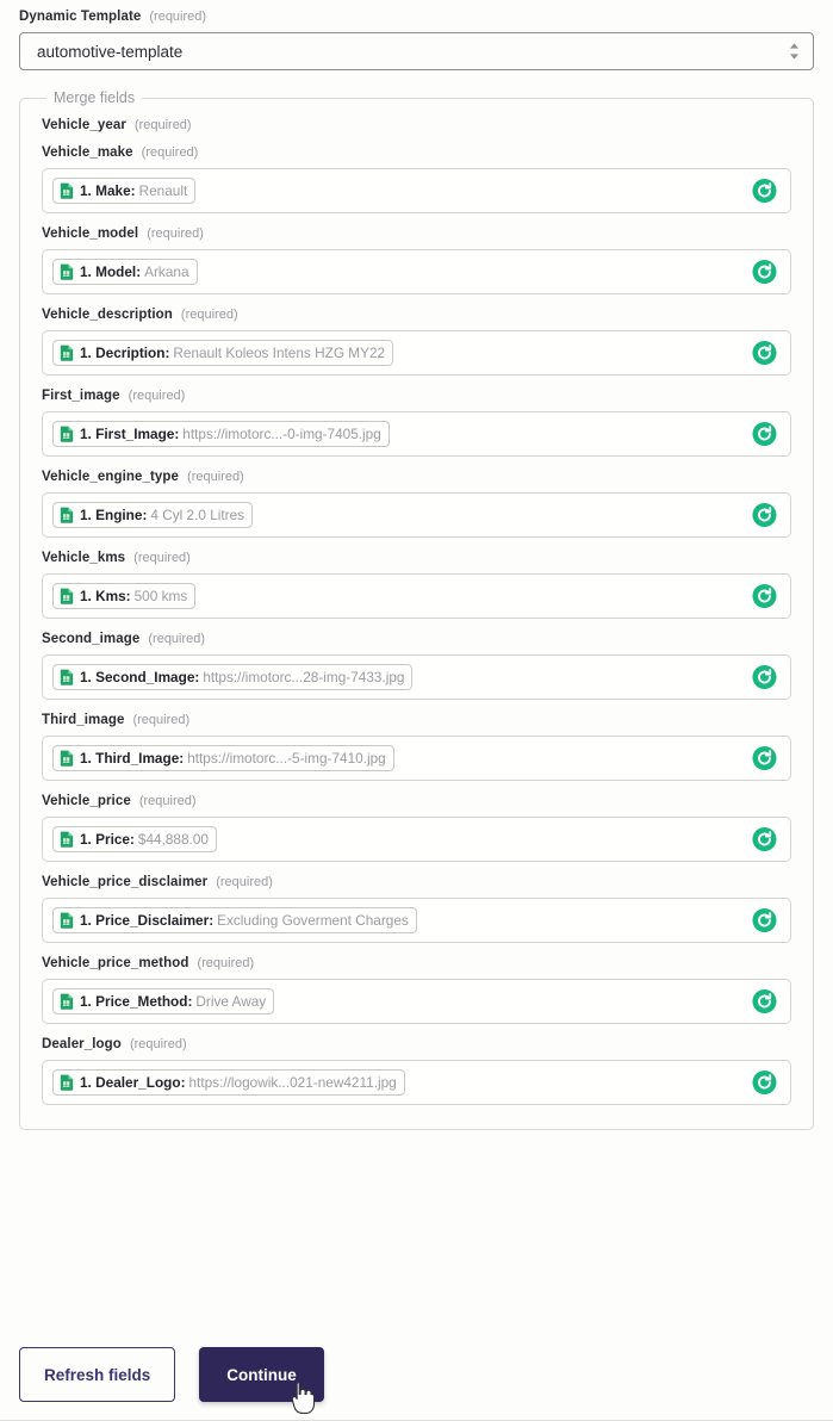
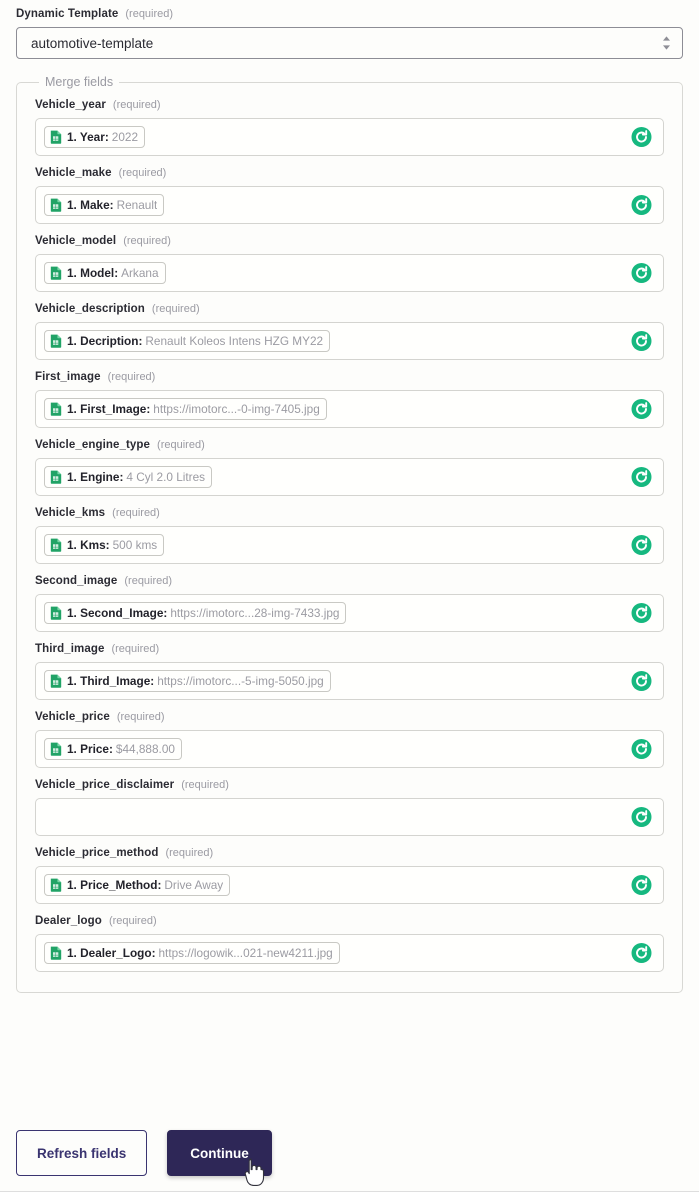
  Dynamic Template
  (required)
  automotive-template
  Merge fields
  Vehicle_year
  (required)
+ 1. Year: 2022
  Vehicle_make
  (required)
  1. Make: Renault
  Vehicle_model
  (required)
  1. Model: Arkana
  Vehicle_description
  (required)
  1. Decription: Renault Koleos Intens HZG MY22
  First_image
  (required)
  1. First_Image: https://imotorc...-0-img-7405.jpg
  Vehicle_engine_type
  (required)
  1. Engine: 4 Cyl 2.0 Litres
  Vehicle_kms
  (required)
  1. Kms: 500 kms
  Second_image
  (required)
  1. Second_Image: https://imotorc...28-img-7433.jpg
  Third_image
  (required)
- 1. Third_Image: https://imotorc...-5-img-7410.jpg
+ 1. Third_Image: https://imotorc...-5-img-5050.jpg
  Vehicle_price
  (required)
  1. Price: $44,888.00
  Vehicle_price_disclaimer
  (required)
- 1. Price_Disclaimer: Excluding Goverment Charges
  Vehicle_price_method
  (required)
  1. Price_Method: Drive Away
  Dealer_logo
  (required)
  1. Dealer_Logo: https://logowik...021-new4211.jpg
  Refresh fields
  Continue
